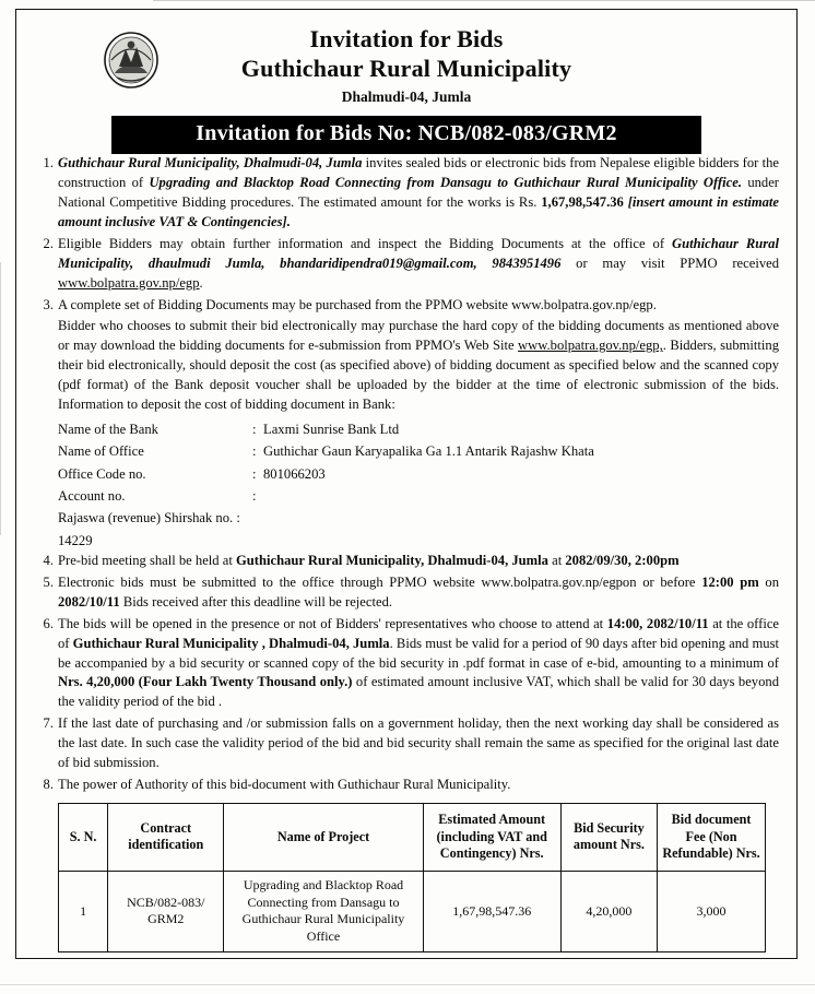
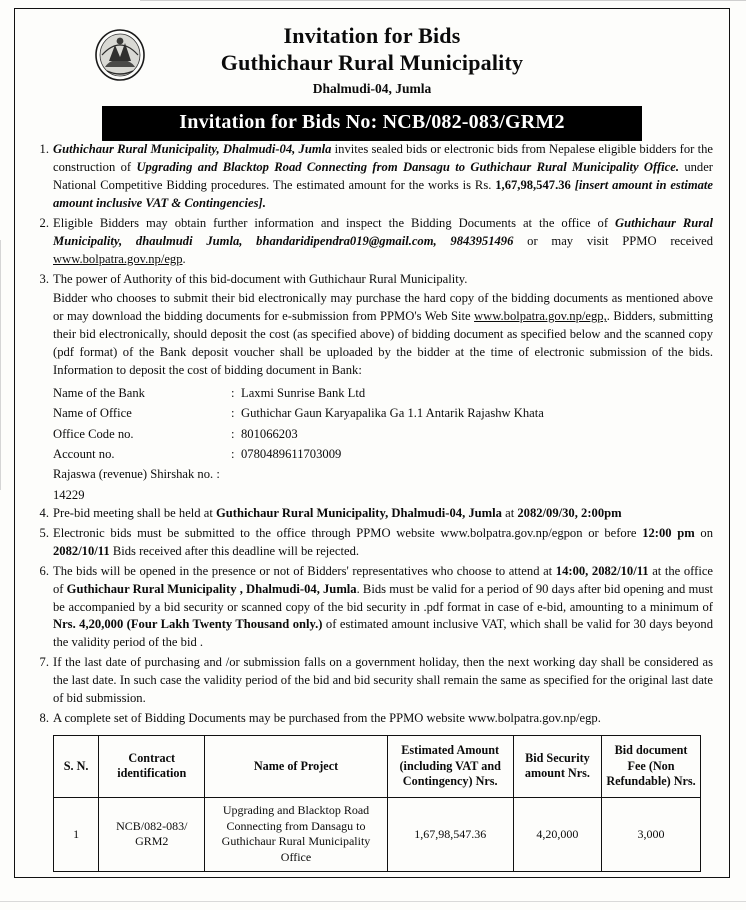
  Invitation for Bids
  Guthichaur Rural Municipality
  Dhalmudi-04, Jumla
  Invitation for Bids No: NCB/082-083/GRM2
  1.
  Guthichaur Rural Municipality, Dhalmudi-04, Jumla invites sealed bids or electronic bids from Nepalese eligible bidders for the construction of Upgrading and Blacktop Road Connecting from Dansagu to Guthichaur Rural Municipality Office. under National Competitive Bidding procedures. The estimated amount for the works is Rs. 1,67,98,547.36 [insert amount in estimate amount inclusive VAT & Contingencies].
  2.
  Eligible Bidders may obtain further information and inspect the Bidding Documents at the office of Guthichaur Rural Municipality, dhaulmudi Jumla, bhandaridipendra019@gmail.com, 9843951496 or may visit PPMO received www.bolpatra.gov.np/egp.
  3.
- A complete set of Bidding Documents may be purchased from the PPMO website www.bolpatra.gov.np/egp.
+ The power of Authority of this bid-document with Guthichaur Rural Municipality.
  Bidder who chooses to submit their bid electronically may purchase the hard copy of the bidding documents as mentioned above or may download the bidding documents for e-submission from PPMO's Web Site www.bolpatra.gov.np/egp,. Bidders, submitting their bid electronically, should deposit the cost (as specified above) of bidding document as specified below and the scanned copy (pdf format) of the Bank deposit voucher shall be uploaded by the bidder at the time of electronic submission of the bids. Information to deposit the cost of bidding document in Bank:
  Name of the Bank
  :
  Laxmi Sunrise Bank Ltd
  Name of Office
  :
  Guthichar Gaun Karyapalika Ga 1.1 Antarik Rajashw Khata
  Office Code no.
  :
  801066203
  Account no.
  :
+ 0780489611703009
  Rajaswa (revenue) Shirshak no. : 14229
  4.
  Pre-bid meeting shall be held at Guthichaur Rural Municipality, Dhalmudi-04, Jumla at 2082/09/30, 2:00pm
  5.
  Electronic bids must be submitted to the office through PPMO website www.bolpatra.gov.np/egpon or before 12:00 pm on 2082/10/11 Bids received after this deadline will be rejected.
  6.
  The bids will be opened in the presence or not of Bidders' representatives who choose to attend at 14:00, 2082/10/11 at the office of Guthichaur Rural Municipality , Dhalmudi-04, Jumla. Bids must be valid for a period of 90 days after bid opening and must be accompanied by a bid security or scanned copy of the bid security in .pdf format in case of e-bid, amounting to a minimum of Nrs. 4,20,000 (Four Lakh Twenty Thousand only.) of estimated amount inclusive VAT, which shall be valid for 30 days beyond the validity period of the bid .
  7.
  If the last date of purchasing and /or submission falls on a government holiday, then the next working day shall be considered as the last date. In such case the validity period of the bid and bid security shall remain the same as specified for the original last date of bid submission.
  8.
- The power of Authority of this bid-document with Guthichaur Rural Municipality.
+ A complete set of Bidding Documents may be purchased from the PPMO website www.bolpatra.gov.np/egp.
  S. N.	Contract identification	Name of Project	Estimated Amount (including VAT and Contingency) Nrs.	Bid Security amount Nrs.	Bid document Fee (Non Refundable) Nrs.
  1	NCB/082-083/ GRM2	Upgrading and Blacktop Road Connecting from Dansagu to Guthichaur Rural Municipality Office	1,67,98,547.36	4,20,000	3,000
